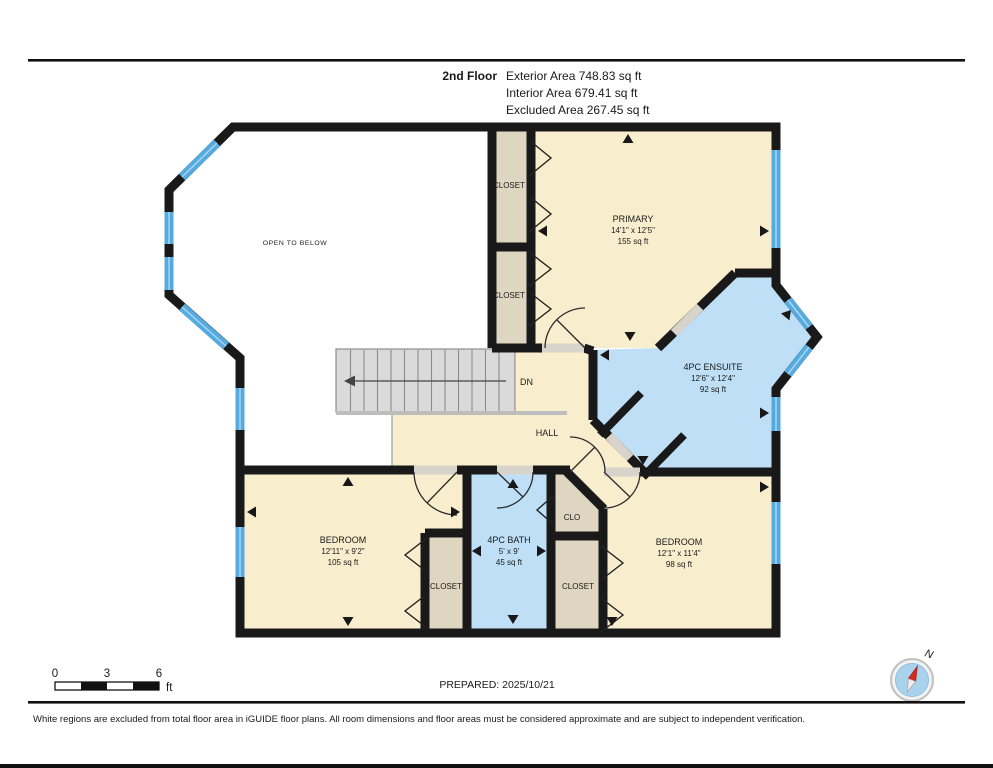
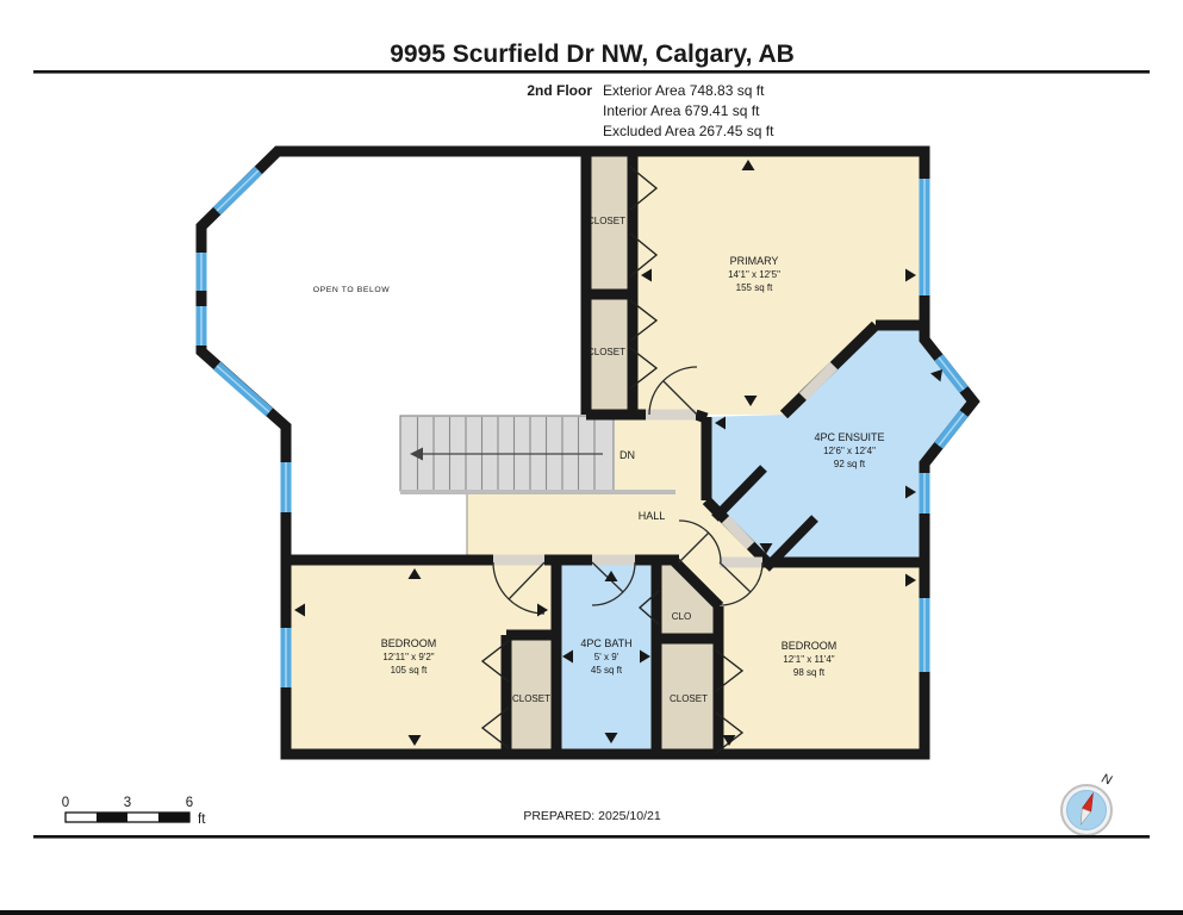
+ 9995 Scurfield Dr NW, Calgary, AB
  2nd Floor
  Exterior Area 748.83 sq ft
  Interior Area 679.41 sq ft
  Excluded Area 267.45 sq ft
  CLOSET
  CLOSET
  PRIMARY
  14'1" x 12'5"
  155 sq ft
  4PC ENSUITE
  12'6" x 12'4"
  92 sq ft
  DN
  HALL
  BEDROOM
  12'11" x 9'2"
  105 sq ft
  4PC BATH
  5' x 9'
  45 sq ft
  CLO
  CLOSET
  CLOSET
  BEDROOM
  12'1" x 11'4"
  98 sq ft
  0
  3
  6
  ft
  PREPARED: 2025/10/21
- White regions are excluded from total floor area in iGUIDE floor plans. All room dimensions and floor areas must be considered approximate and are subject to independent verification.
